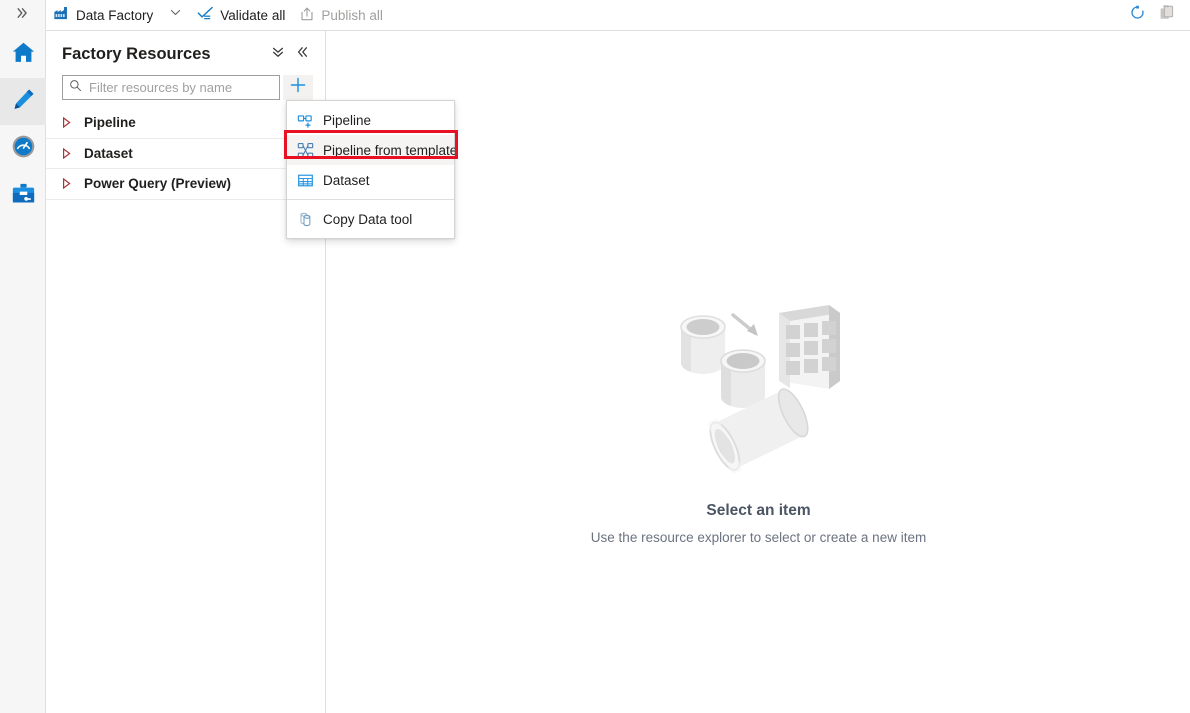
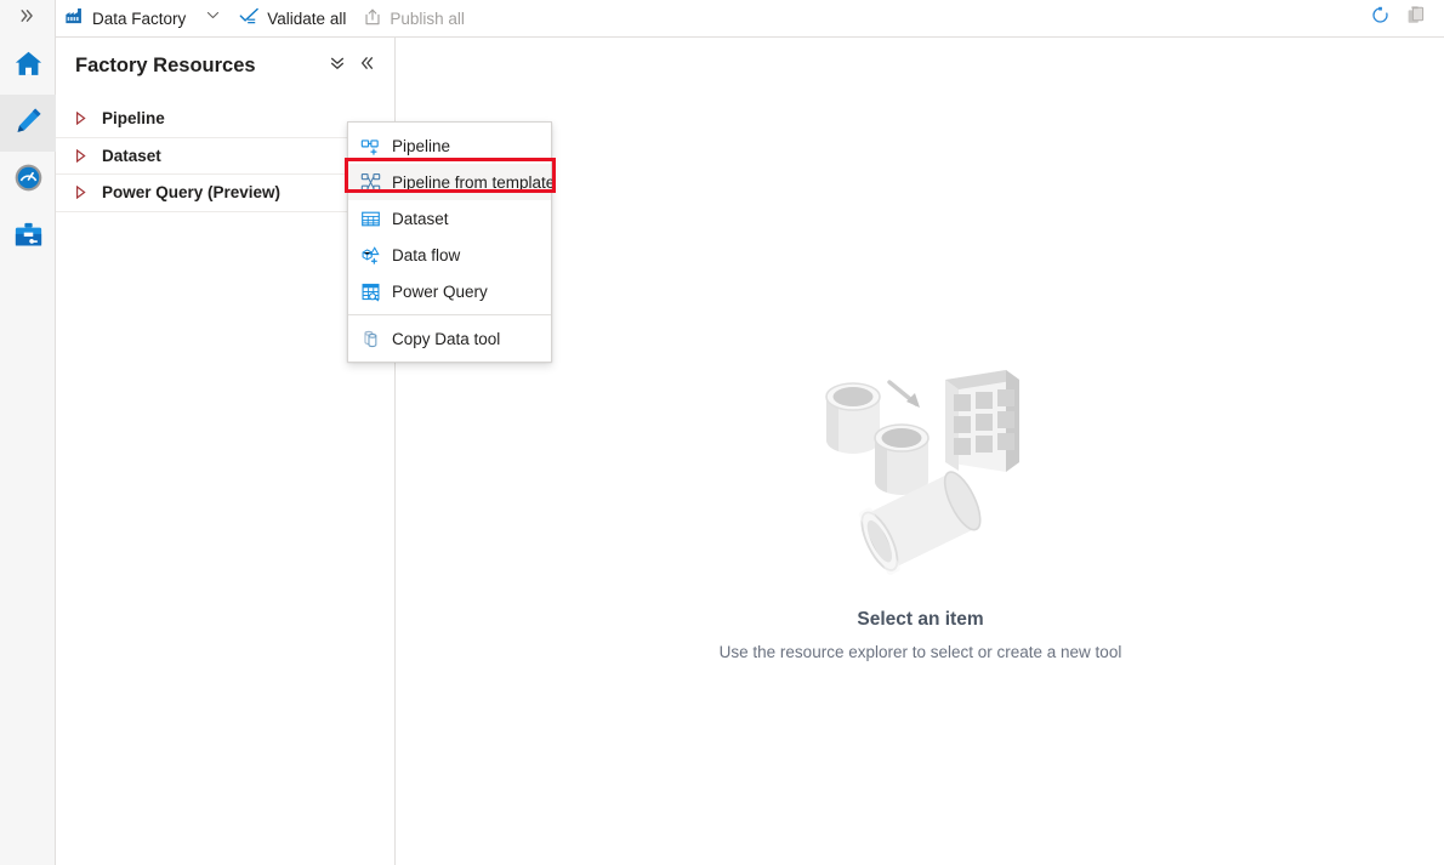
  Data Factory
  Validate all
  Publish all
  Factory Resources
- Filter resources by name
  Pipeline
  Dataset
  Power Query (Preview)
  Select an item
- Use the resource explorer to select or create a new item
+ Use the resource explorer to select or create a new tool
  Pipeline
  Pipeline from template
  Dataset
+ Data flow
+ Power Query
  Copy Data tool
